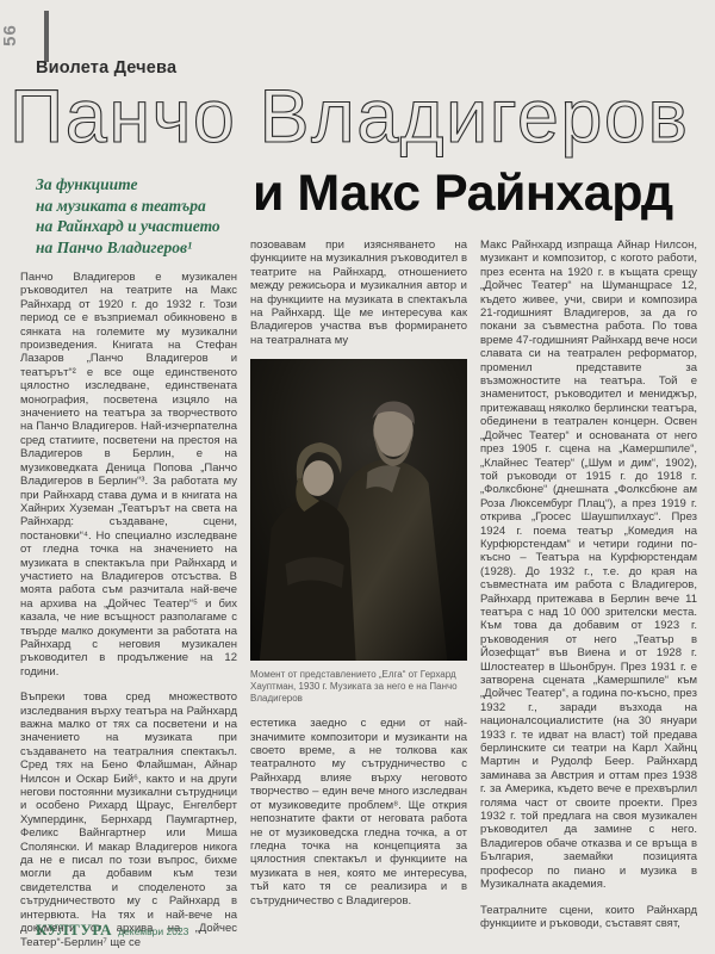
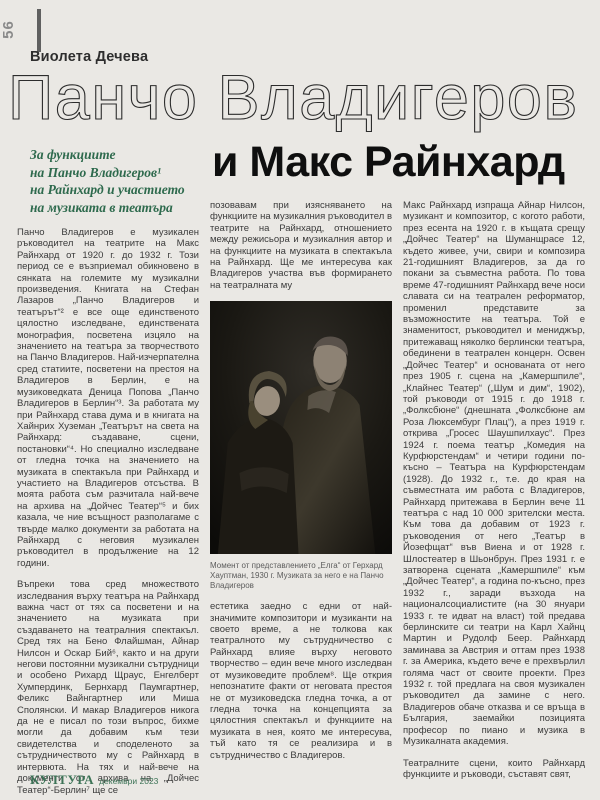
  Виолета Дечева
  Панчо Владигеров
  и Макс Райнхард
  За функциите
- на музиката в театъра
+ на Панчо Владигеров¹
  на Райнхард и участието
- на Панчо Владигеров¹
+ на музиката в театъра
  Панчо Владигеров е музикален ръководител на театрите на Макс Райнхард от 1920 г. до 1932 г. Този период се е възприемал обикновено в сянката на големите му музикални произведения. Книгата на Стефан Лазаров „Панчо Владигеров и театърът“² е все още единственото цялостно изследване, единствената монография, посветена изцяло на значението на театъра за творчеството на Панчо Владигеров. Най-изчерпателна сред статиите, посветени на престоя на Владигеров в Берлин, е на музиковедката Деница Попова „Панчо Владигеров в Берлин“³. За работата му при Райнхард става дума и в книгата на Хайнрих Хуземан „Театърът на света на Райнхард: създаване, сцени, постановки“⁴. Но специално изследване от гледна точка на значението на музиката в спектакъла при Райнхард и участието на Владигеров отсъства. В моята работа съм разчитала най-вече на архива на „Дойчес Театер“⁵ и бих казала, че ние всъщност разполагаме с твърде малко документи за работата на Райнхард с неговия музикален ръководител в продължение на 12 години.
- Въпреки това сред множеството изследвания върху театъра на Райнхард важна малко от тях са посветени и на значението на музиката при създаването на театралния спектакъл. Сред тях на Бено Флайшман, Айнар Нилсон и Оскар Бий⁶, както и на други негови постоянни музикални сътрудници и особено Рихард Щраус, Енгелберт Хумпердинк, Бернхард Паумгартнер, Феликс Вайнгартнер или Миша Сполянски. И макар Владигеров никога да не е писал по този въпрос, бихме могли да добавим към тези свидетелства и споделеното за сътрудничеството му с Райнхард в интервюта. На тях и най-вече на документи от архива на „Дойчес Театер“-Берлин⁷ ще се
+ Въпреки това сред множеството изследвания върху театъра на Райнхард важна част от тях са посветени и на значението на музиката при създаването на театралния спектакъл. Сред тях на Бено Флайшман, Айнар Нилсон и Оскар Бий⁶, както и на други негови постоянни музикални сътрудници и особено Рихард Щраус, Енгелберт Хумпердинк, Бернхард Паумгартнер, Феликс Вайнгартнер или Миша Сполянски. И макар Владигеров никога да не е писал по този въпрос, бихме могли да добавим към тези свидетелства и споделеното за сътрудничеството му с Райнхард в интервюта. На тях и най-вече на документи от архива на „Дойчес Театер“-Берлин⁷ ще се
  позовавам при изясняването на функциите на музикалния ръководител в театрите на Райнхард, отношението между режисьора и музикалния автор и на функциите на музиката в спектакъла на Райнхард. Ще ме интересува как Владигеров участва във формирането на театралната му
  Момент от представлението „Елга“ от Герхард Хауптман, 1930 г. Музиката за него е на Панчо Владигеров
- естетика заедно с едни от най-значимите композитори и музиканти на своето време, а не толкова как театралното му сътрудничество с Райнхард влияе върху неговото творчество – един вече много изследван от музиковедите проблем⁸. Ще открия непознатите факти от неговата работа не от музиковедска гледна точка, а от гледна точка на концепцията за цялостния спектакъл и функциите на музиката в нея, която ме интересува, тъй като тя се реализира и в сътрудничество с Владигеров.
+ естетика заедно с едни от най-значимите композитори и музиканти на своето време, а не толкова как театралното му сътрудничество с Райнхард влияе върху неговото творчество – един вече много изследван от музиковедите проблем⁸. Ще открия непознатите факти от неговата престоя не от музиковедска гледна точка, а от гледна точка на концепцията за цялостния спектакъл и функциите на музиката в нея, която ме интересува, тъй като тя се реализира и в сътрудничество с Владигеров.
  Макс Райнхард изпраща Айнар Нилсон, музикант и композитор, с когото работи, през есента на 1920 г. в къщата срещу „Дойчес Театер“ на Шуманщрасе 12, където живее, учи, свири и композира 21-годишният Владигеров, за да го покани за съвместна работа. По това време 47-годишният Райнхард вече носи славата си на театрален реформатор, променил представите за възможностите на театъра. Той е знаменитост, ръководител и мениджър, притежаващ няколко берлински театъра, обединени в театрален концерн. Освен „Дойчес Театер“ и основаната от него през 1905 г. сцена на „Камершпиле“, „Клайнес Театер“ („Шум и дим“, 1902), той ръководи от 1915 г. до 1918 г. „Фолксбюне“ (днешната „Фолксбюне ам Роза Люксембург Плац“), а през 1919 г. открива „Гросес Шаушпилхаус“. През 1924 г. поема театър „Комедия на Курфюрстендам“ и четири години по-късно – Театъра на Курфюрстендам (1928). До 1932 г., т.е. до края на съвместната им работа с Владигеров, Райнхард притежава в Берлин вече 11 театъра с над 10 000 зрителски места. Към това да добавим от 1923 г. ръководения от него „Театър в Йозефщат“ във Виена и от 1928 г. Шлостеатер в Шьонбрун. През 1931 г. е затворена сцената „Камершпиле“ към „Дойчес Театер“, а година по-късно, през 1932 г., заради възхода на националсоциалистите (на 30 януари 1933 г. те идват на власт) той предава берлинските си театри на Карл Хайнц Мартин и Рудолф Беер. Райнхард заминава за Австрия и оттам през 1938 г. за Америка, където вече е прехвърлил голяма част от своите проекти. През 1932 г. той предлага на своя музикален ръководител да замине с него. Владигеров обаче отказва и се връща в България, заемайки позицията професор по пиано и музика в Музикалната академия.
  Театралните сцени, които Райнхард функциите и ръководи, съставят свят,
  КУЛТУРА декември 2023
